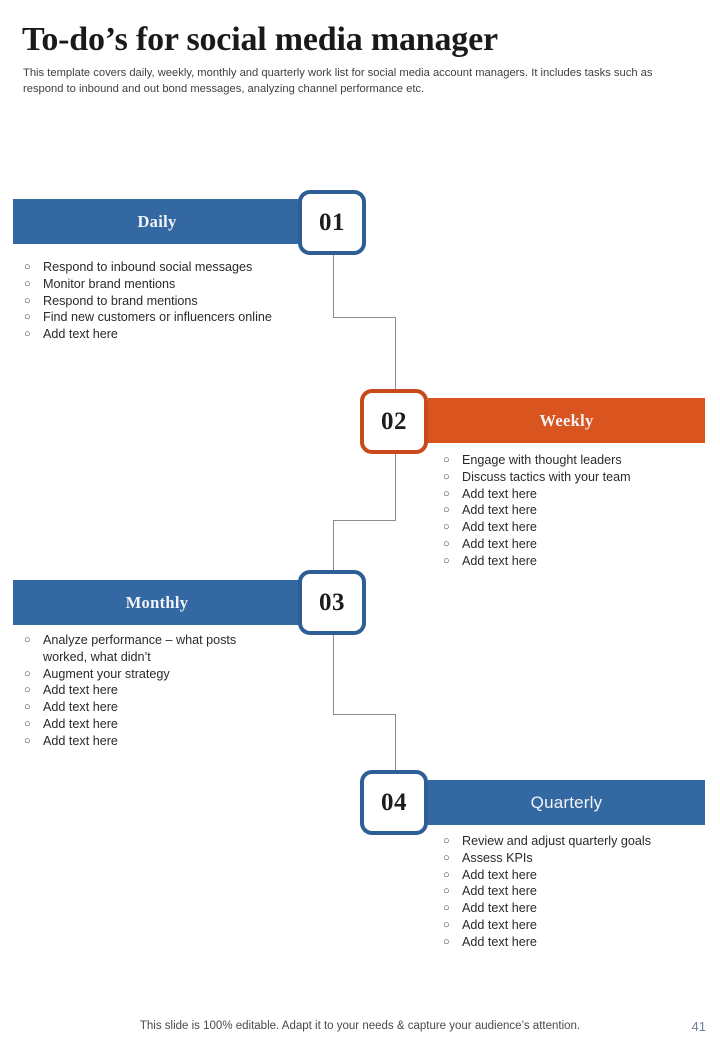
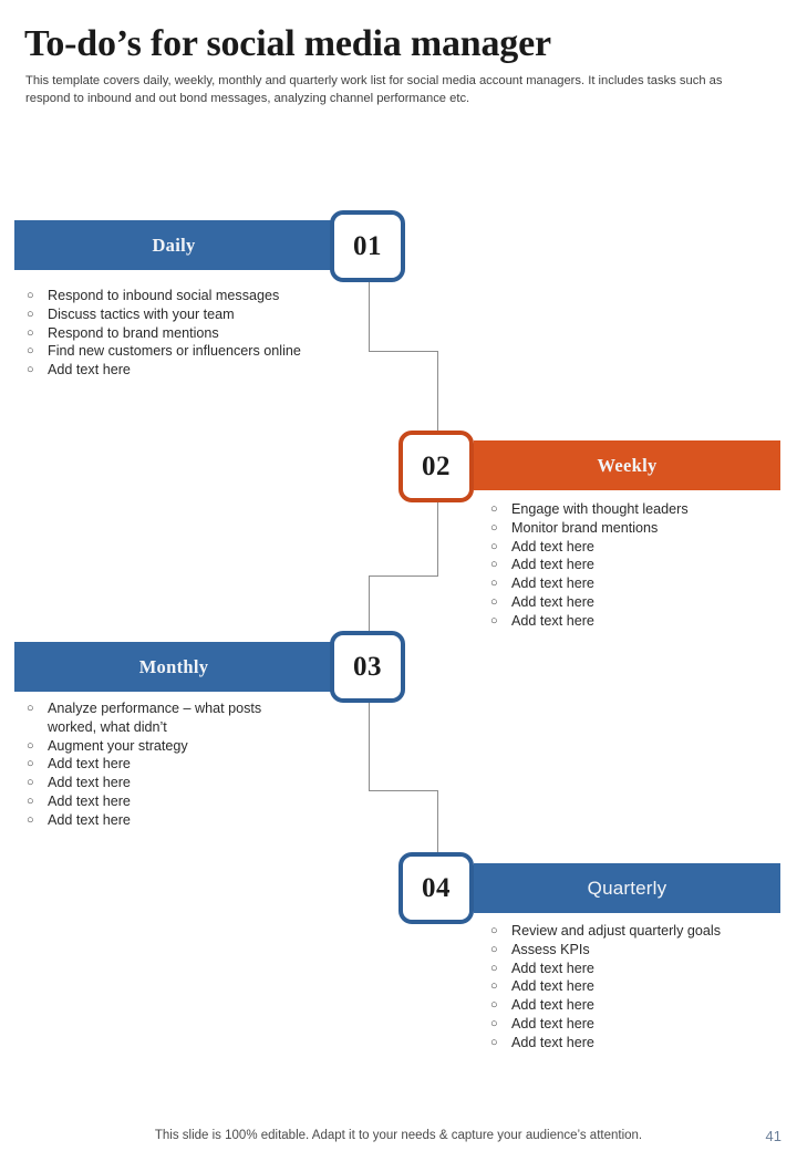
  To-do’s for social media manager
  This template covers daily, weekly, monthly and quarterly work list for social media account managers. It includes tasks such as respond to inbound and out bond messages, analyzing channel performance etc.
  Daily
  01
  ○
  Respond to inbound social messages
  ○
- Monitor brand mentions
+ Discuss tactics with your team
  ○
  Respond to brand mentions
  ○
  Find new customers or influencers online
  ○
  Add text here
  02
  Weekly
  ○
  Engage with thought leaders
  ○
- Discuss tactics with your team
+ Monitor brand mentions
  ○
  Add text here
  ○
  Add text here
  ○
  Add text here
  ○
  Add text here
  ○
  Add text here
  Monthly
  03
  ○
  Analyze performance – what posts worked, what didn’t
  ○
  Augment your strategy
  ○
  Add text here
  ○
  Add text here
  ○
  Add text here
  ○
  Add text here
  04
  Quarterly
  ○
  Review and adjust quarterly goals
  ○
  Assess KPIs
  ○
  Add text here
  ○
  Add text here
  ○
  Add text here
  ○
  Add text here
  ○
  Add text here
  This slide is 100% editable. Adapt it to your needs & capture your audience’s attention.
  41
